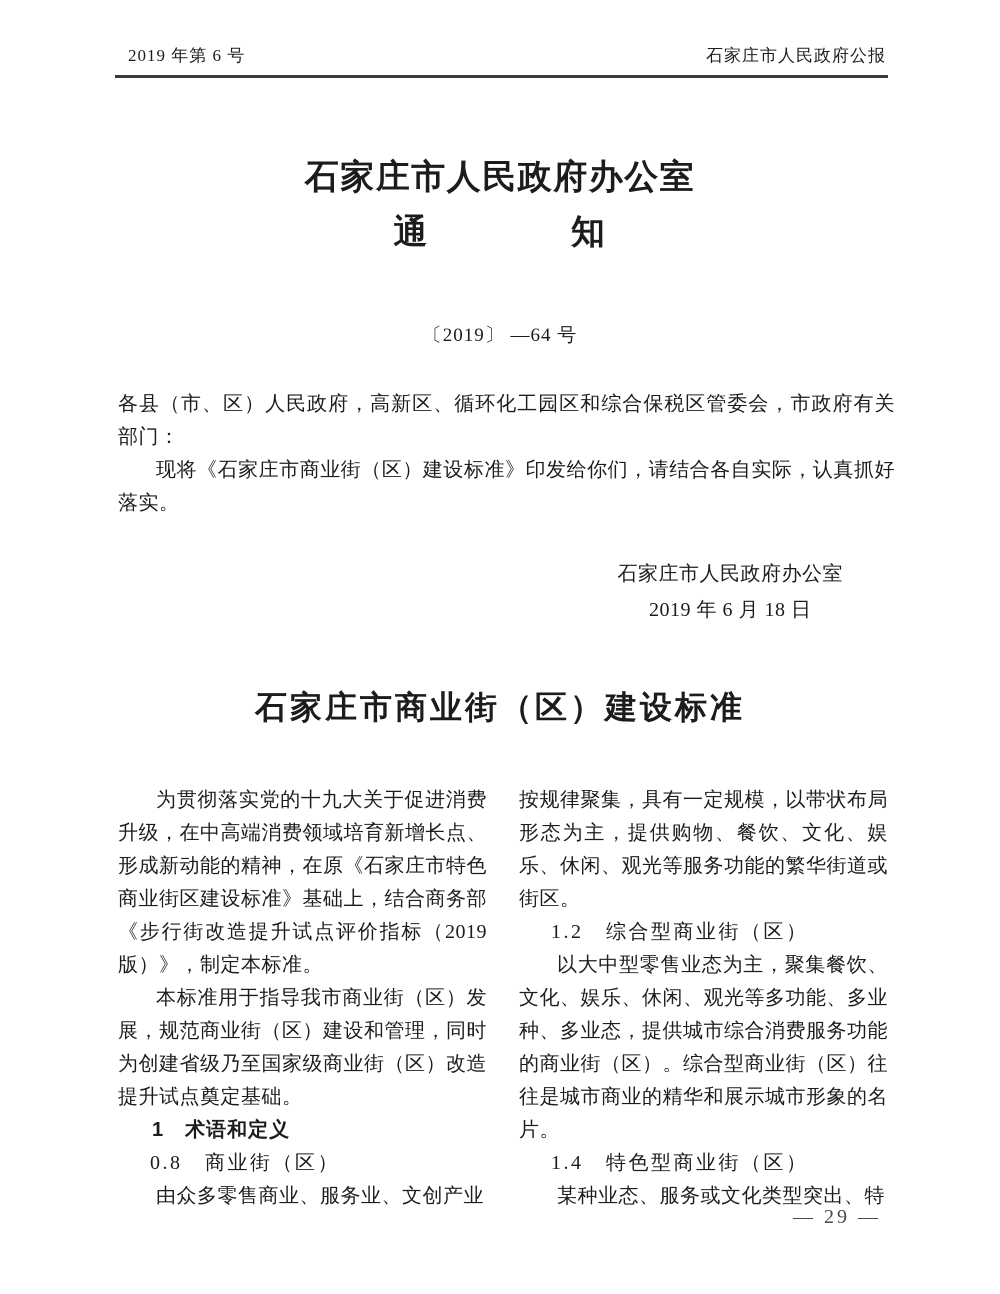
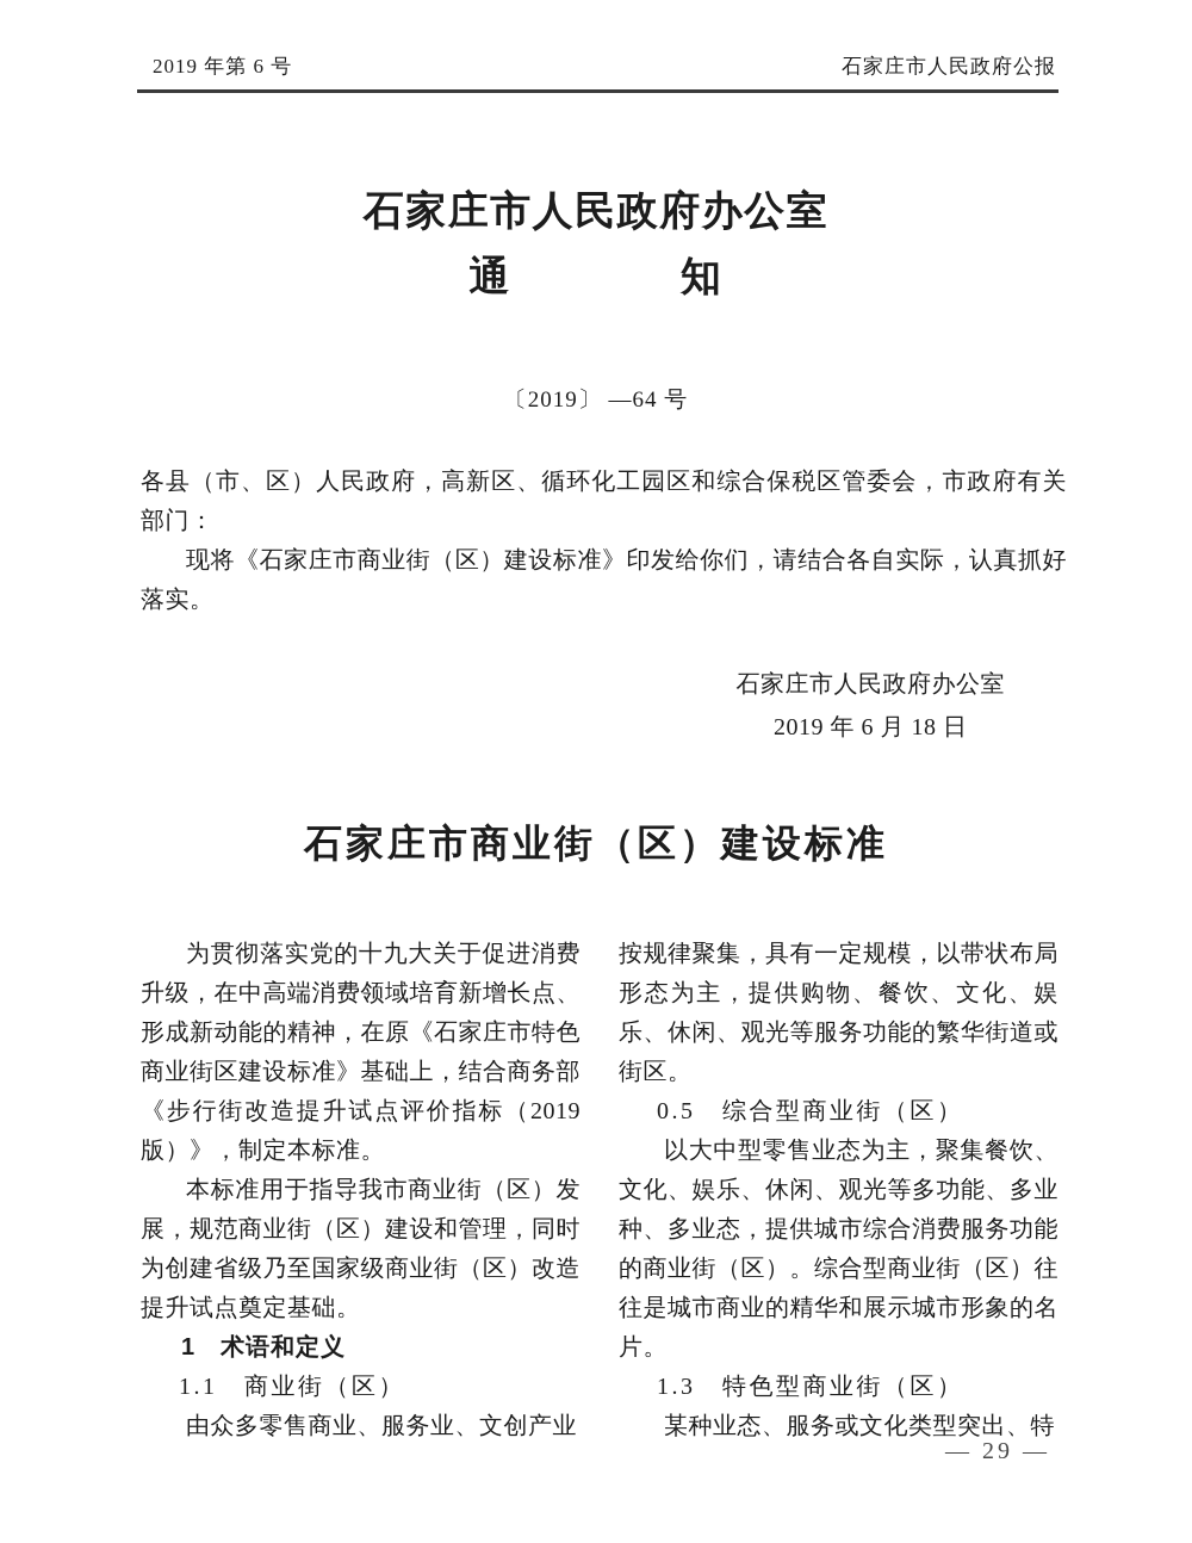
  2019 年第 6 号
  石家庄市人民政府公报
  石家庄市人民政府办公室
  通 知
  〔2019〕 —64 号
  各县（市、区）人民政府，高新区、循环化工园区和综合保税区管委会，市政府有关部门：
  现将《石家庄市商业街（区）建设标准》印发给你们，请结合各自实际，认真抓好落实。
  石家庄市人民政府办公室
  2019 年 6 月 18 日
  石家庄市商业街（区）建设标准
  为贯彻落实党的十九大关于促进消费升级，在中高端消费领域培育新增长点、形成新动能的精神，在原《石家庄市特色商业街区建设标准》基础上，结合商务部《步行街改造提升试点评价指标（2019版）》，制定本标准。
  本标准用于指导我市商业街（区）发展，规范商业街（区）建设和管理，同时为创建省级乃至国家级商业街（区）改造提升试点奠定基础。
  1 术语和定义
- 0.8 商业街（区）
+ 1.1 商业街（区）
  由众多零售商业、服务业、文创产业
  按规律聚集，具有一定规模，以带状布局形态为主，提供购物、餐饮、文化、娱乐、休闲、观光等服务功能的繁华街道或街区。
- 1.2 综合型商业街（区）
+ 0.5 综合型商业街（区）
  以大中型零售业态为主，聚集餐饮、文化、娱乐、休闲、观光等多功能、多业种、多业态，提供城市综合消费服务功能的商业街（区）。综合型商业街（区）往往是城市商业的精华和展示城市形象的名片。
- 1.4 特色型商业街（区）
+ 1.3 特色型商业街（区）
  某种业态、服务或文化类型突出、特
  — 29 —
